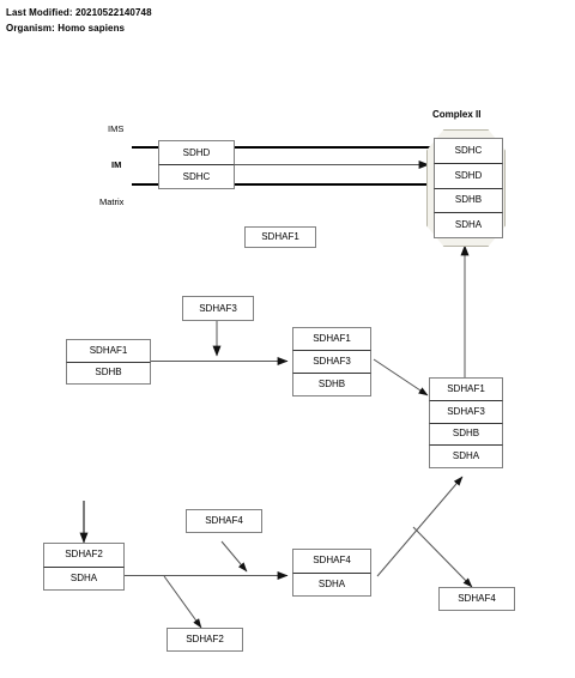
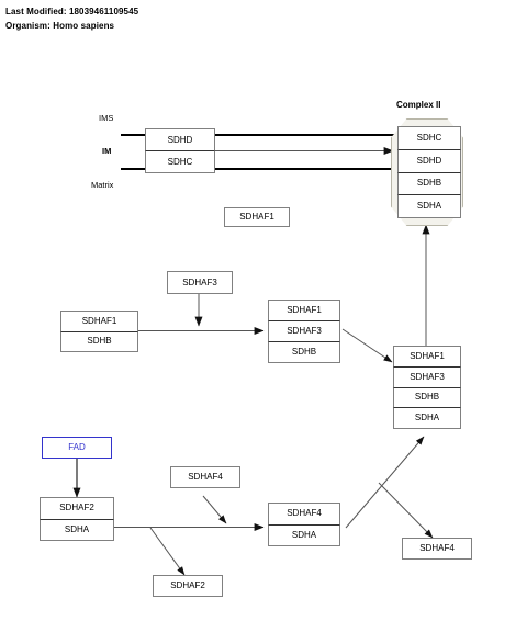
- Last Modified: 20210522140748
+ Last Modified: 18039461109545
  Organism: Homo sapiens
  IMS
  IM
  Matrix
  SDHD
  SDHC
  Complex II
  SDHC
  SDHD
  SDHB
  SDHA
  SDHAF1
  SDHAF3
  SDHAF1
  SDHB
  SDHAF1
  SDHAF3
  SDHB
  SDHAF1
  SDHAF3
  SDHB
  SDHA
+ FAD
  SDHAF2
  SDHA
  SDHAF4
  SDHAF4
  SDHA
  SDHAF4
  SDHAF2
